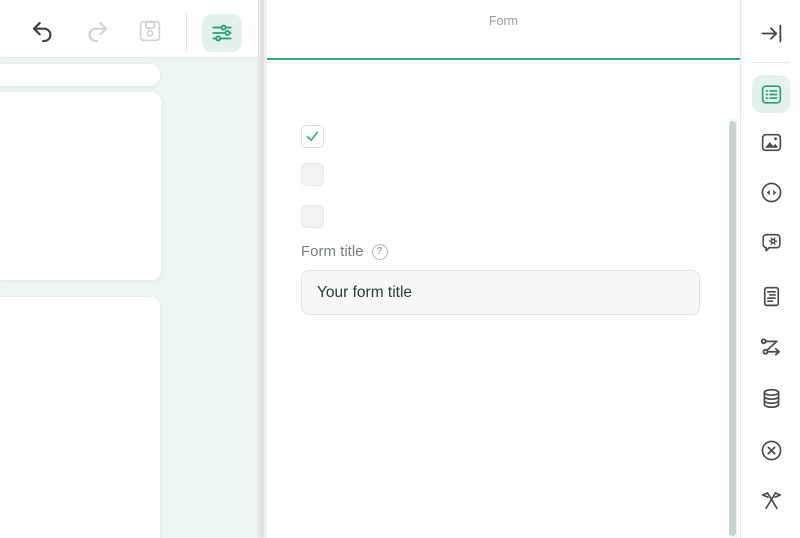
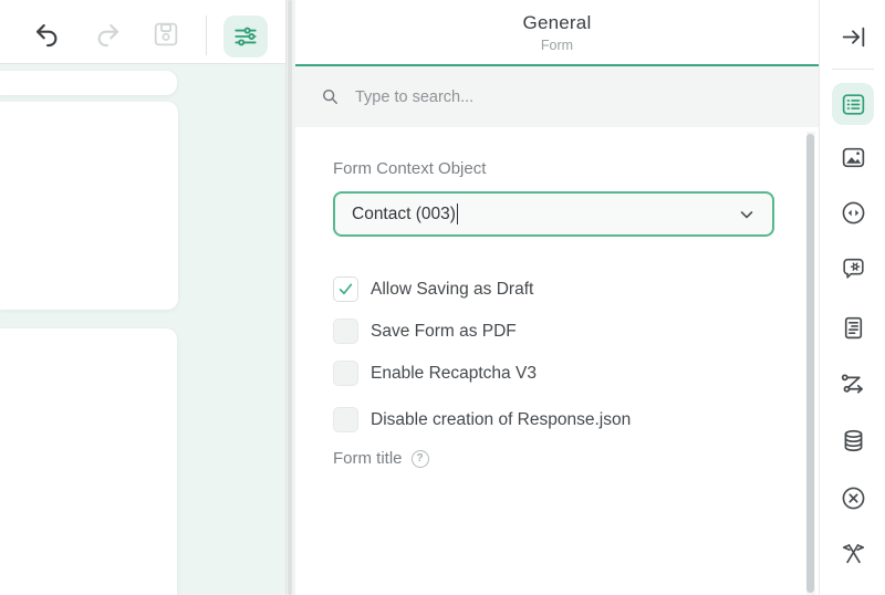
+ General
  Form
+ Type to search...
+ Form Context Object
+ Contact (003)
+ Allow Saving as Draft
+ Save Form as PDF
+ Enable Recaptcha V3
+ Disable creation of Response.json
  Form title
  ?
- Your form title
